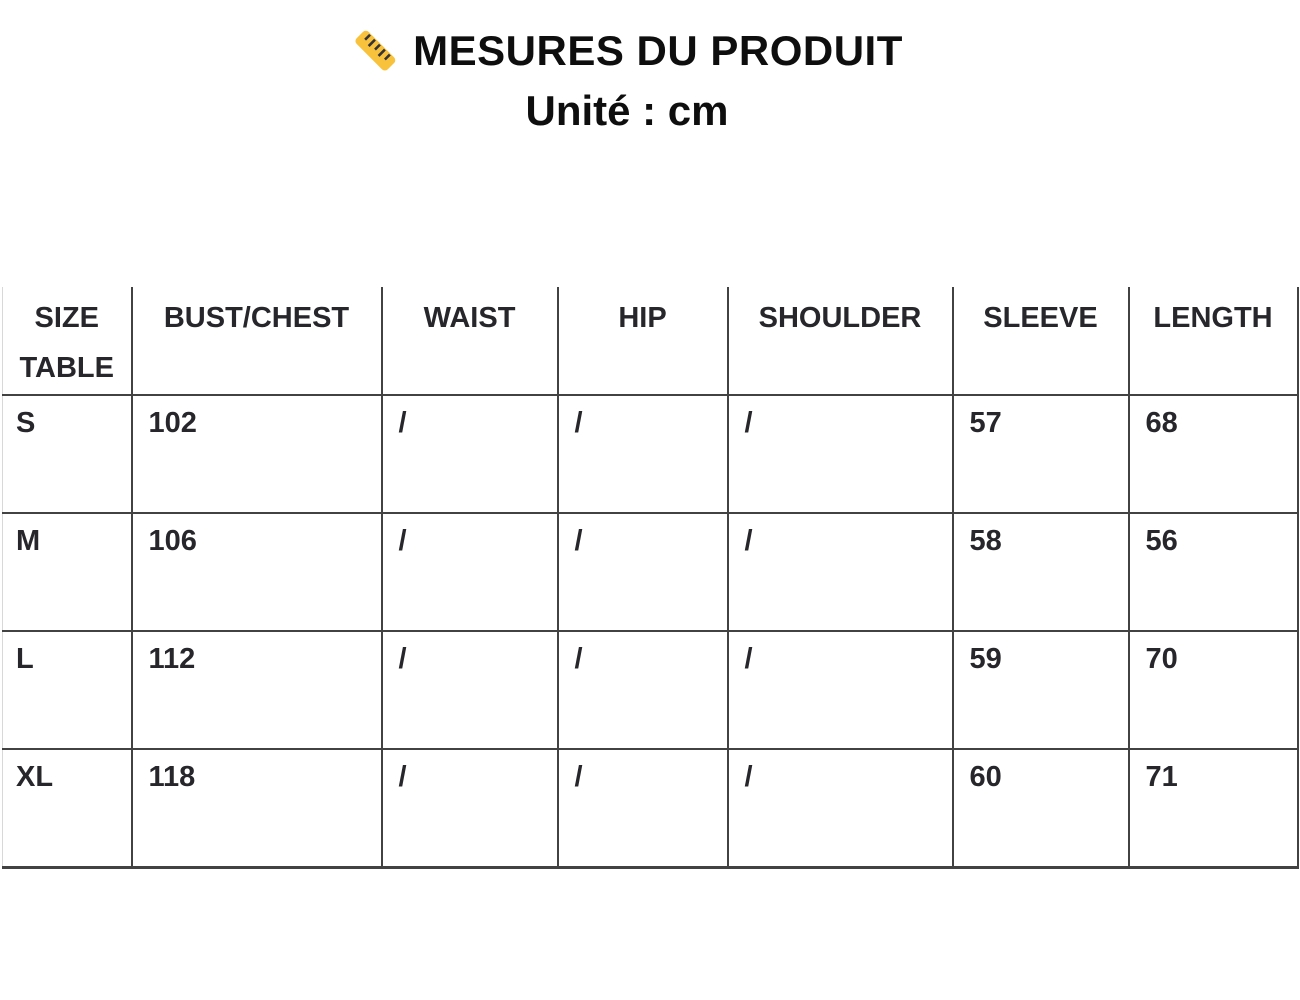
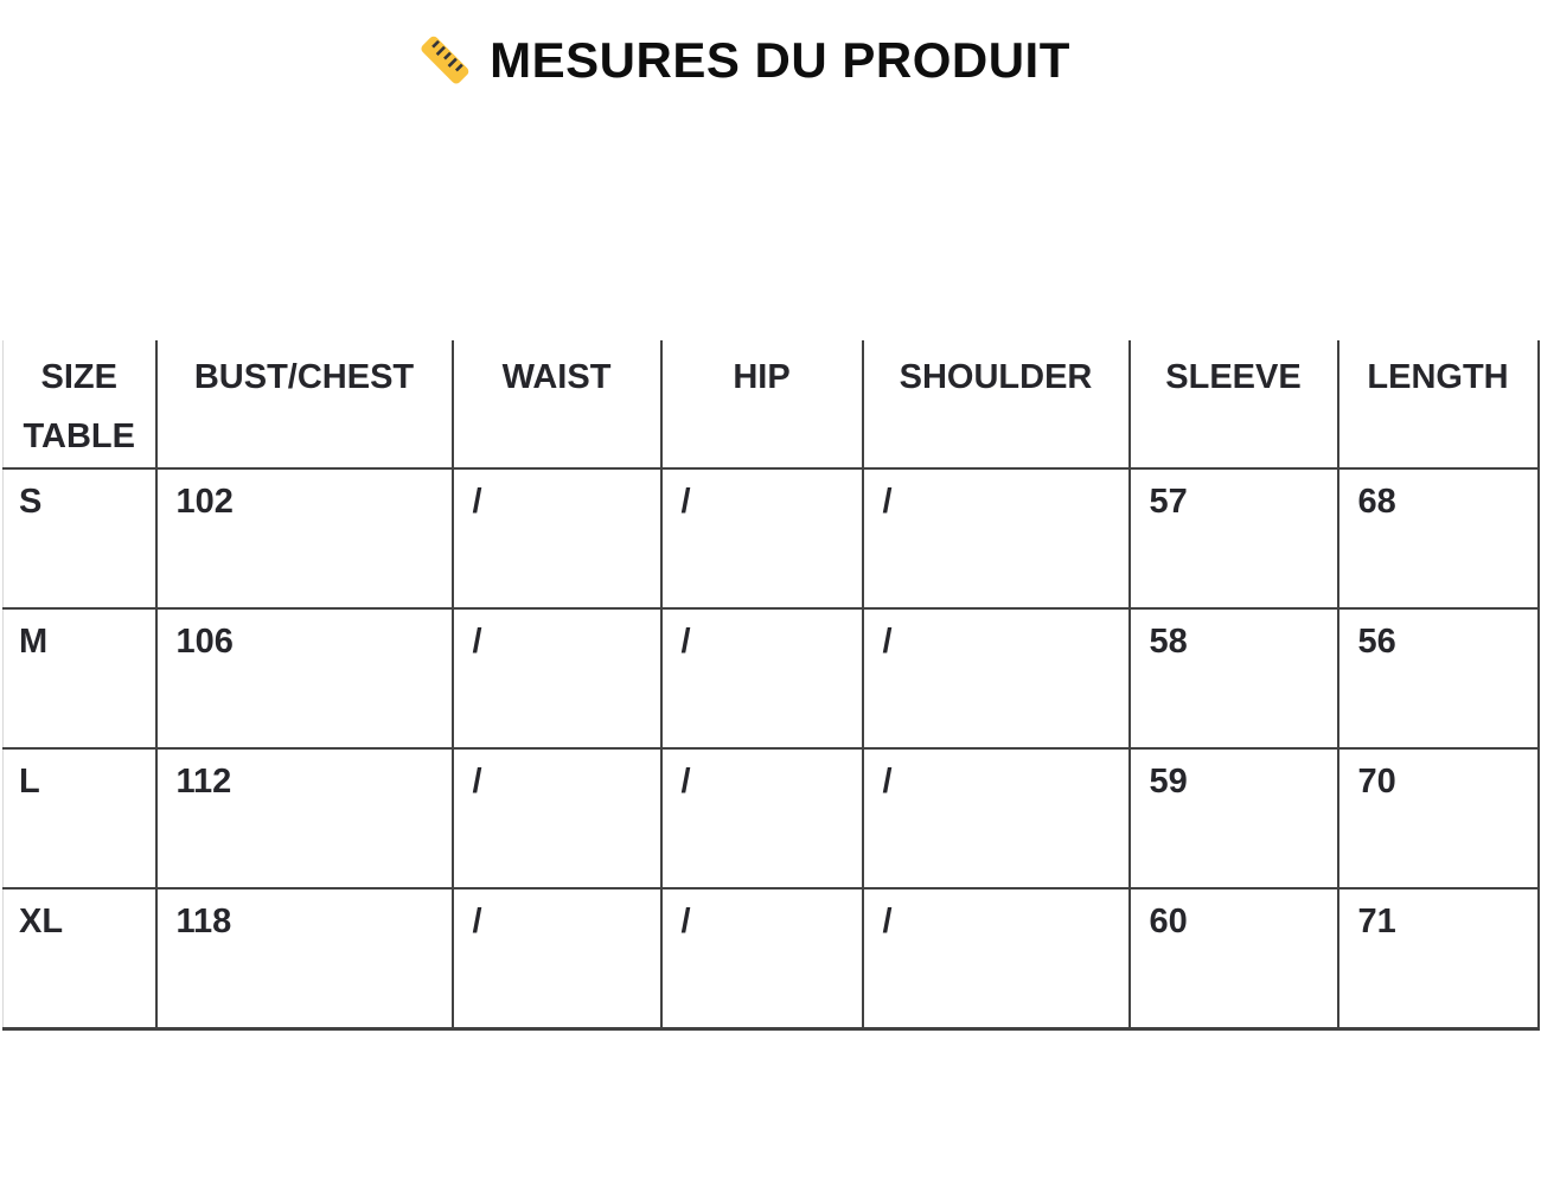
  MESURES DU PRODUIT
- Unité : cm
  SIZE TABLE	BUST/CHEST	WAIST	HIP	SHOULDER	SLEEVE	LENGTH
  S	102	/	/	/	57	68
  M	106	/	/	/	58	56
  L	112	/	/	/	59	70
  XL	118	/	/	/	60	71
